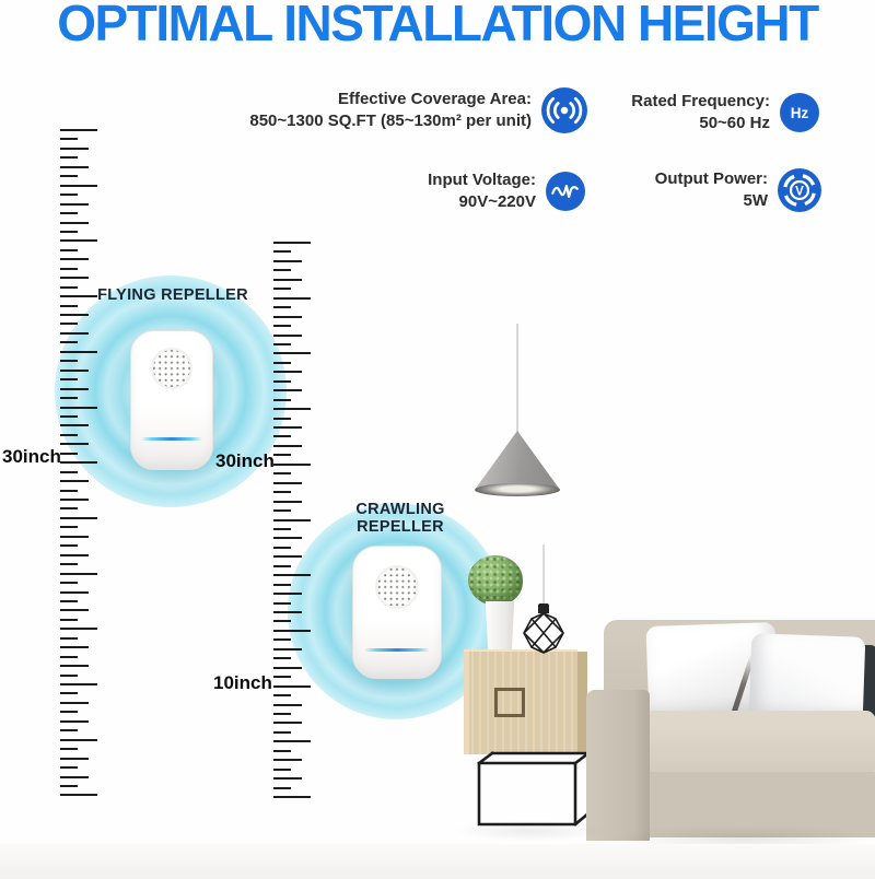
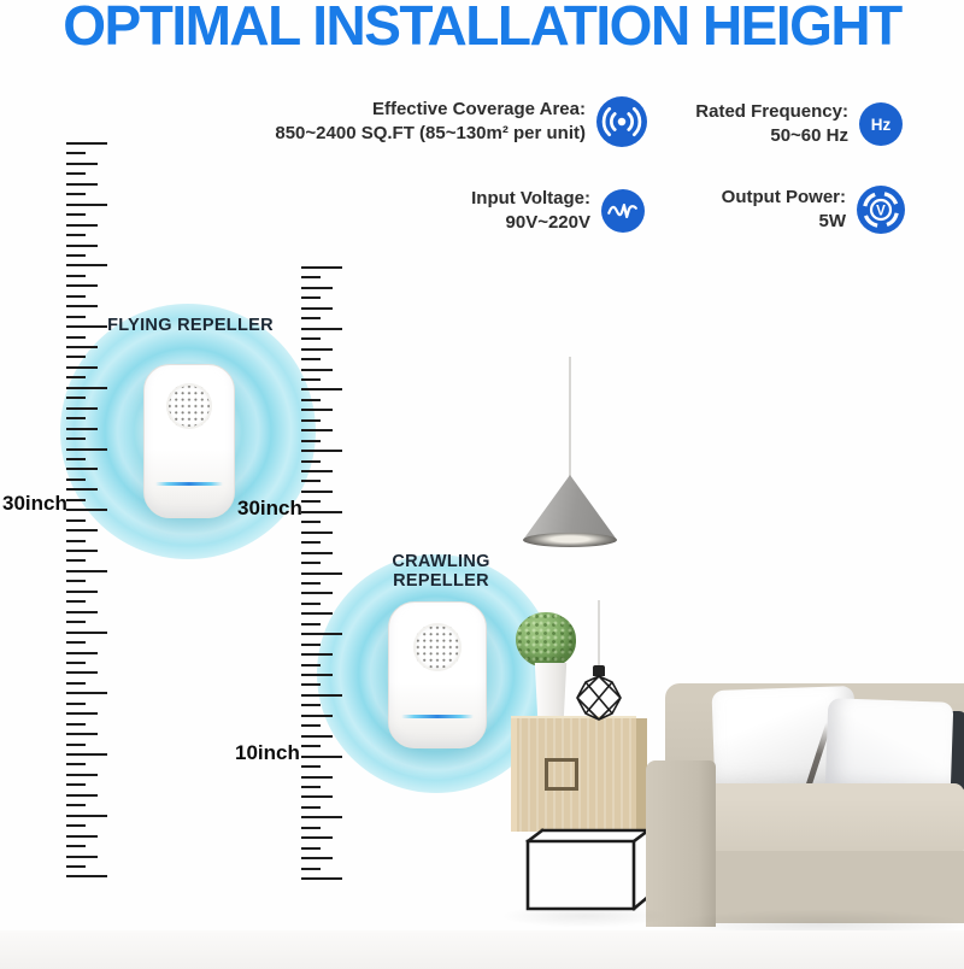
  FLYING REPELLER
  CRAWLING REPELLER
  30inch
  30inch
  10inch
  OPTIMAL INSTALLATION HEIGHT
  Effective Coverage Area:
- 850~1300 SQ.FT (85~130m² per unit)
+ 850~2400 SQ.FT (85~130m² per unit)
  Rated Frequency:
  50~60 Hz
  Hz
  Input Voltage:
  90V~220V
  Output Power:
  5W
  V
